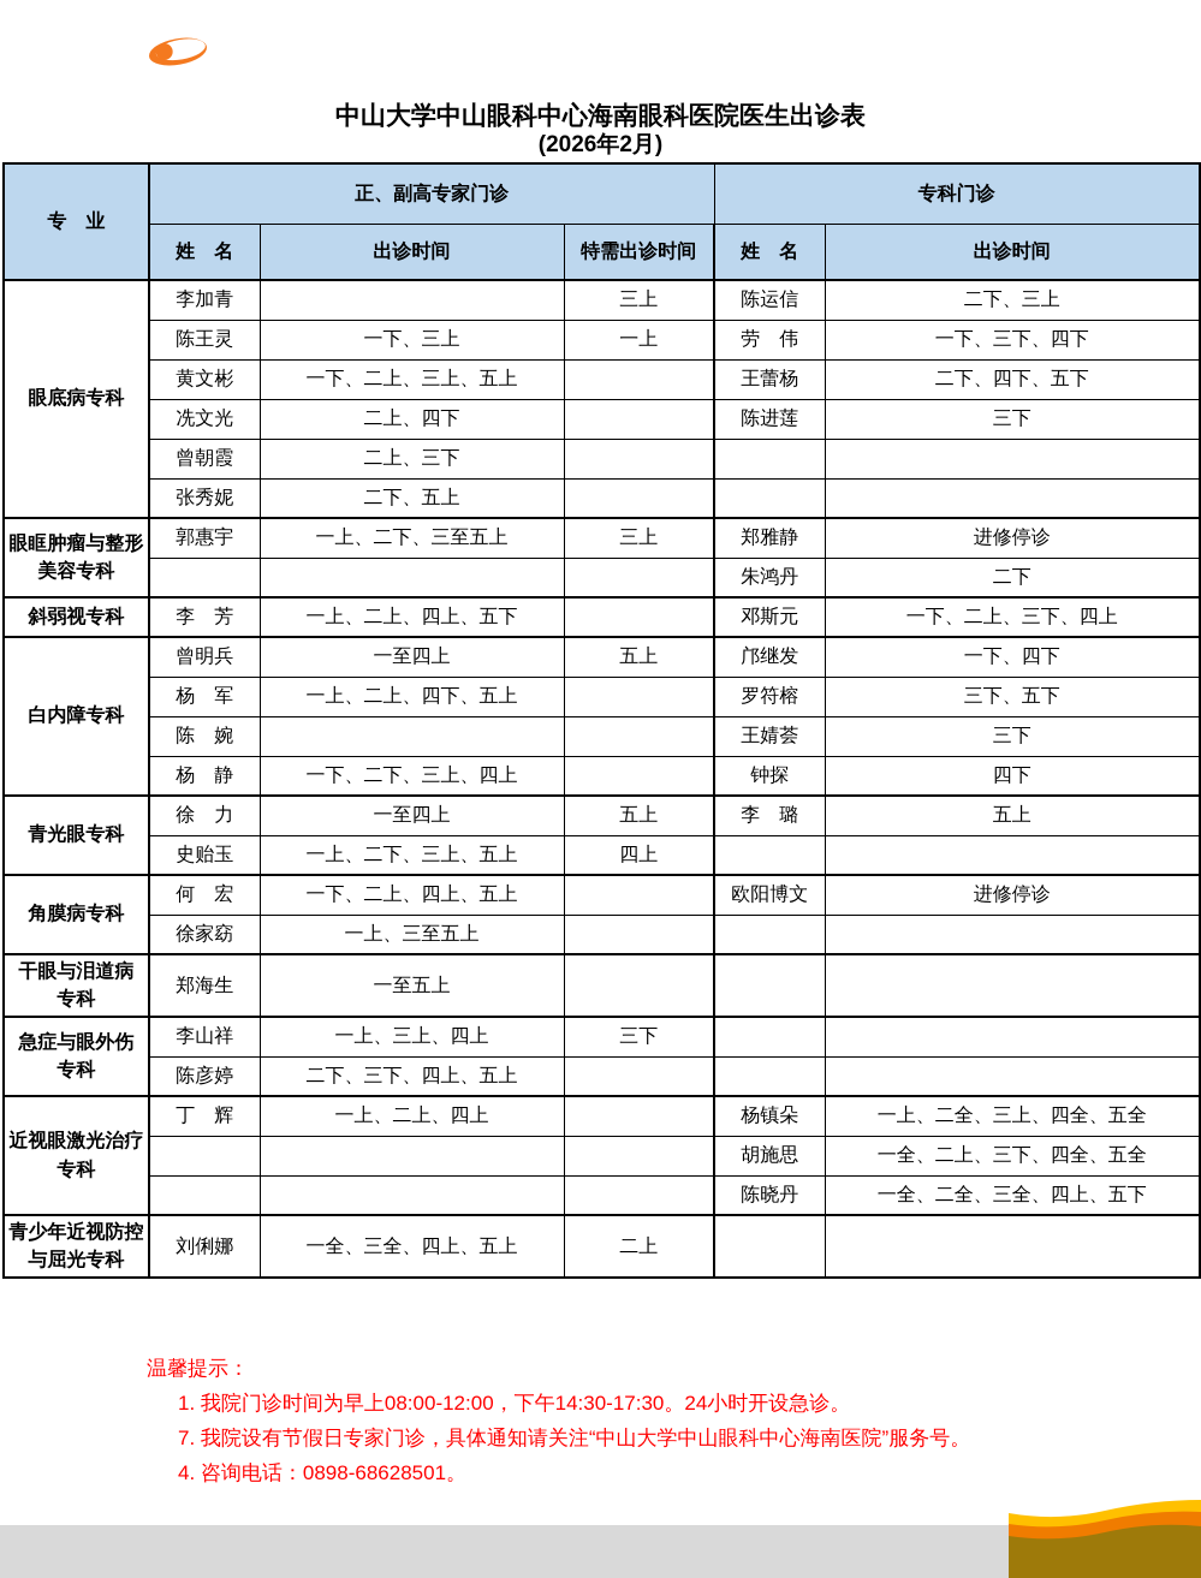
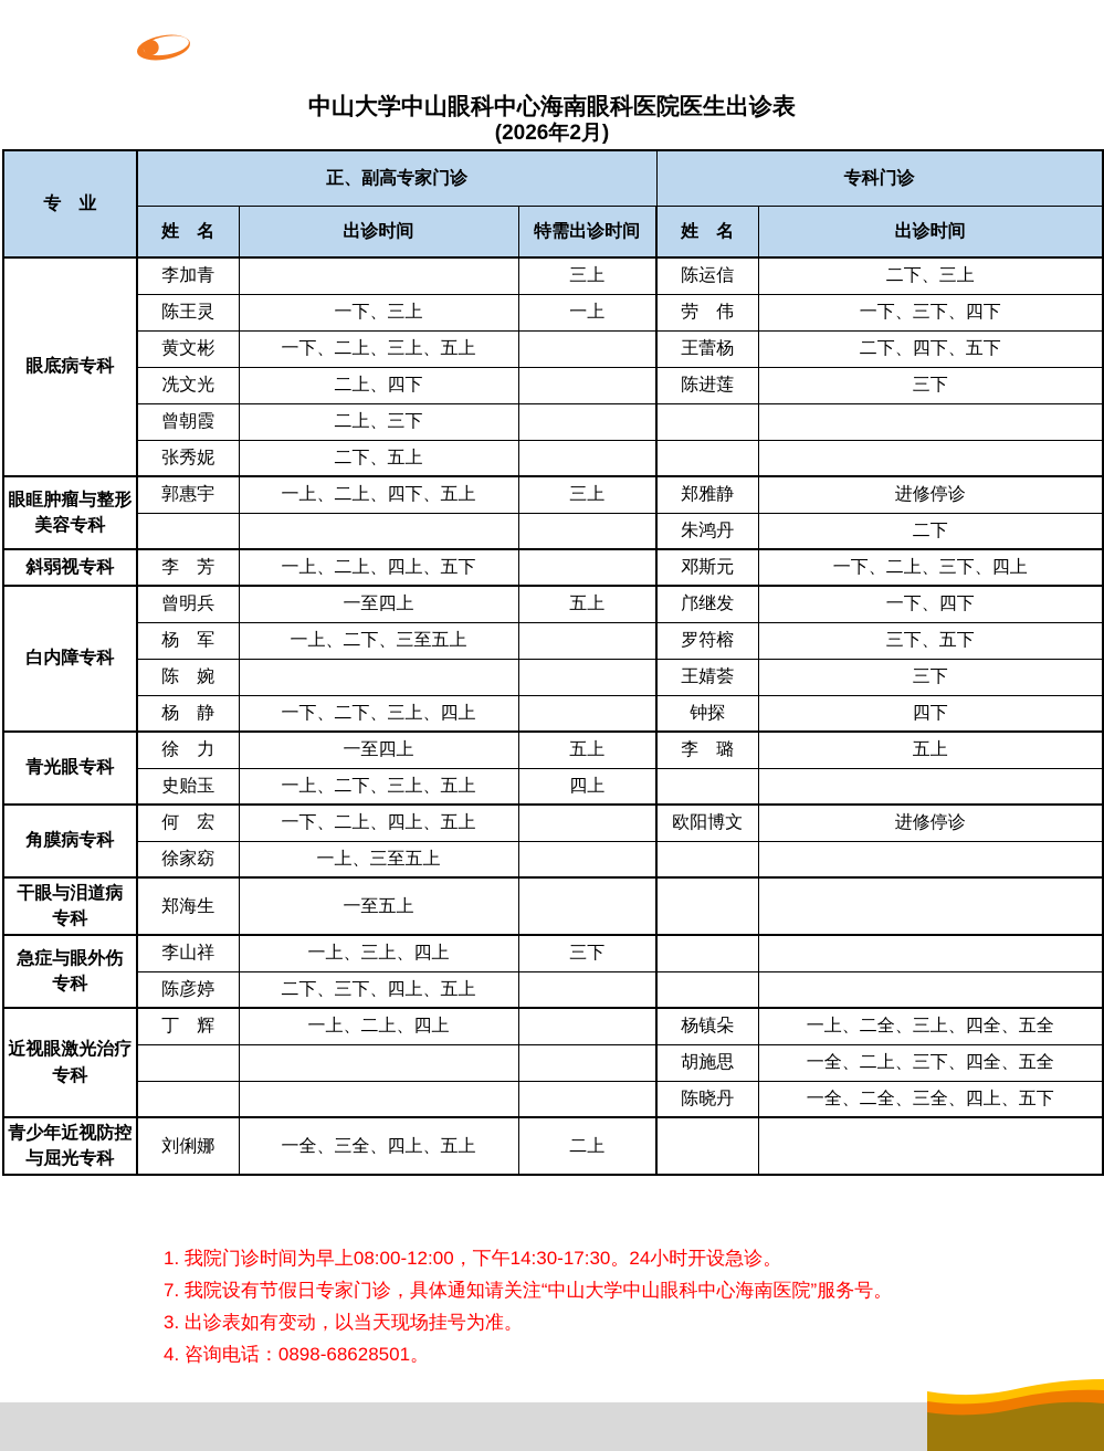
  中山大学中山眼科中心海南眼科医院医生出诊表
  (2026年2月)
  专 业	正、副高专家门诊	专科门诊
  姓 名	出诊时间	特需出诊时间	姓 名	出诊时间
  眼底病专科	李加青		三上	陈运信	二下、三上
  陈王灵	一下、三上	一上	劳 伟	一下、三下、四下
  黄文彬	一下、二上、三上、五上		王蕾杨	二下、四下、五下
  冼文光	二上、四下		陈进莲	三下
  曾朝霞	二上、三下
  张秀妮	二下、五上
- 眼眶肿瘤与整形 美容专科	郭惠宇	一上、二下、三至五上	三上	郑雅静	进修停诊
+ 眼眶肿瘤与整形 美容专科	郭惠宇	一上、二上、四下、五上	三上	郑雅静	进修停诊
  			朱鸿丹	二下
  斜弱视专科	李 芳	一上、二上、四上、五下		邓斯元	一下、二上、三下、四上
  白内障专科	曾明兵	一至四上	五上	邝继发	一下、四下
- 杨 军	一上、二上、四下、五上		罗符榕	三下、五下
+ 杨 军	一上、二下、三至五上		罗符榕	三下、五下
  陈 婉			王婧荟	三下
  杨 静	一下、二下、三上、四上		钟探	四下
  青光眼专科	徐 力	一至四上	五上	李 璐	五上
  史贻玉	一上、二下、三上、五上	四上
  角膜病专科	何 宏	一下、二上、四上、五上		欧阳博文	进修停诊
  徐家窈	一上、三至五上
  干眼与泪道病 专科	郑海生	一至五上
  急症与眼外伤 专科	李山祥	一上、三上、四上	三下
  陈彦婷	二下、三下、四上、五上
  近视眼激光治疗 专科	丁 辉	一上、二上、四上		杨镇朵	一上、二全、三上、四全、五全
  			胡施思	一全、二上、三下、四全、五全
  			陈晓丹	一全、二全、三全、四上、五下
  青少年近视防控 与屈光专科	刘俐娜	一全、三全、四上、五上	二上
- 温馨提示：
  1. 我院门诊时间为早上08:00-12:00，下午14:30-17:30。24小时开设急诊。
  7. 我院设有节假日专家门诊，具体通知请关注“中山大学中山眼科中心海南医院”服务号。
+ 3. 出诊表如有变动，以当天现场挂号为准。
  4. 咨询电话：0898-68628501。
